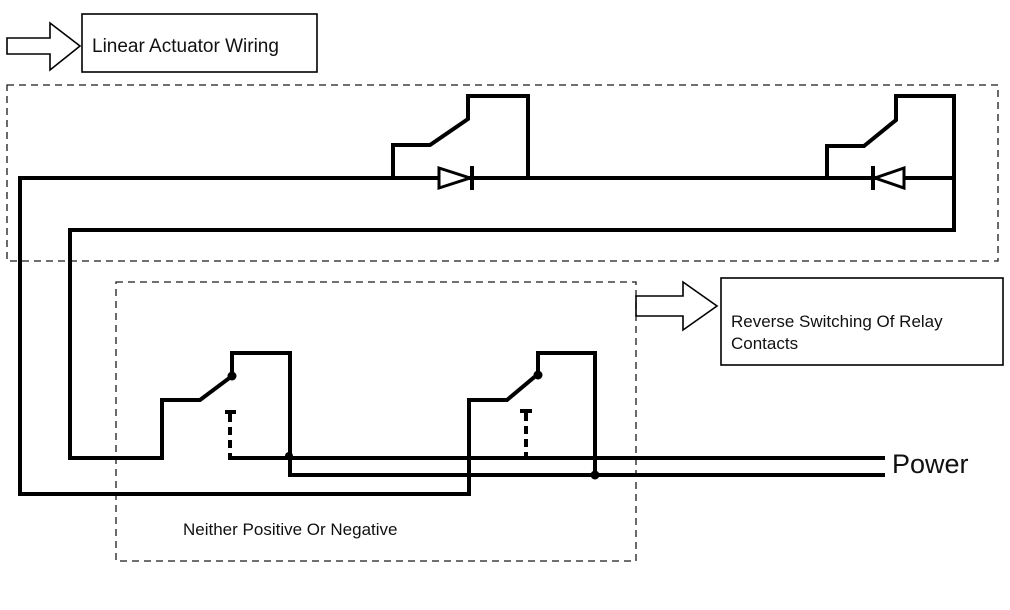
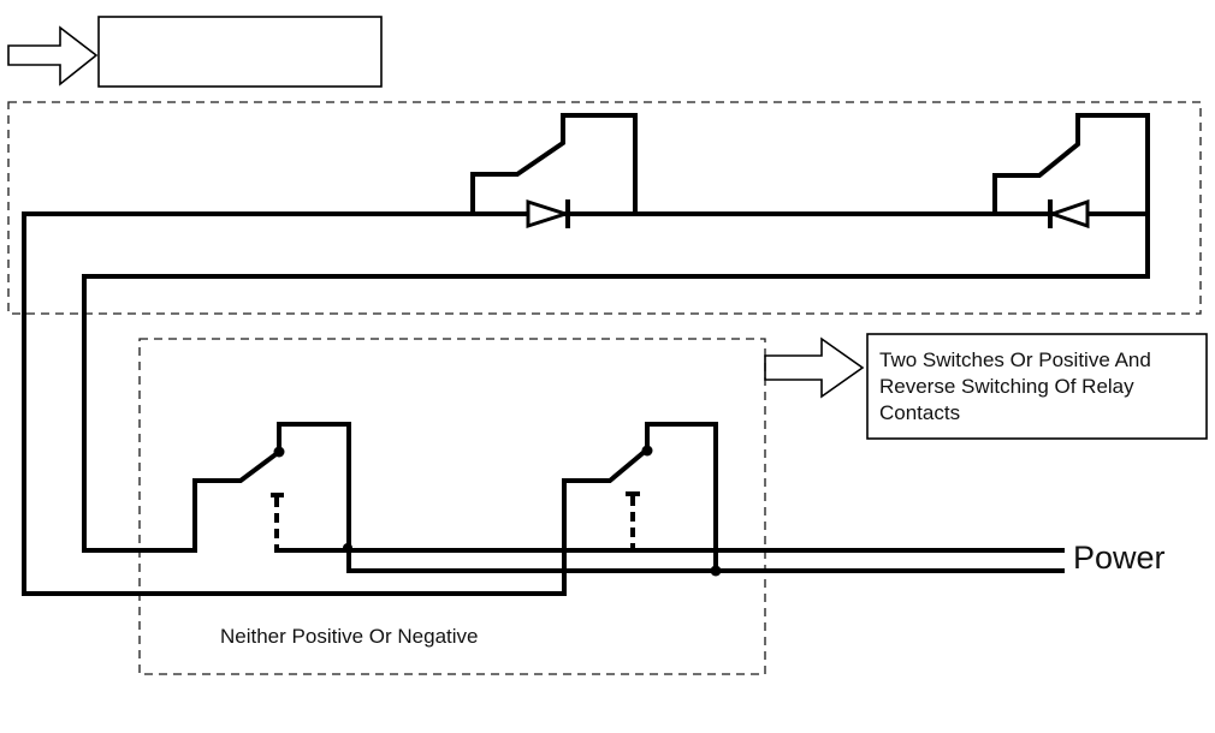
- Linear Actuator Wiring
  Power
  Neither Positive Or Negative
+ Two Switches Or Positive And
  Reverse Switching Of Relay
  Contacts
